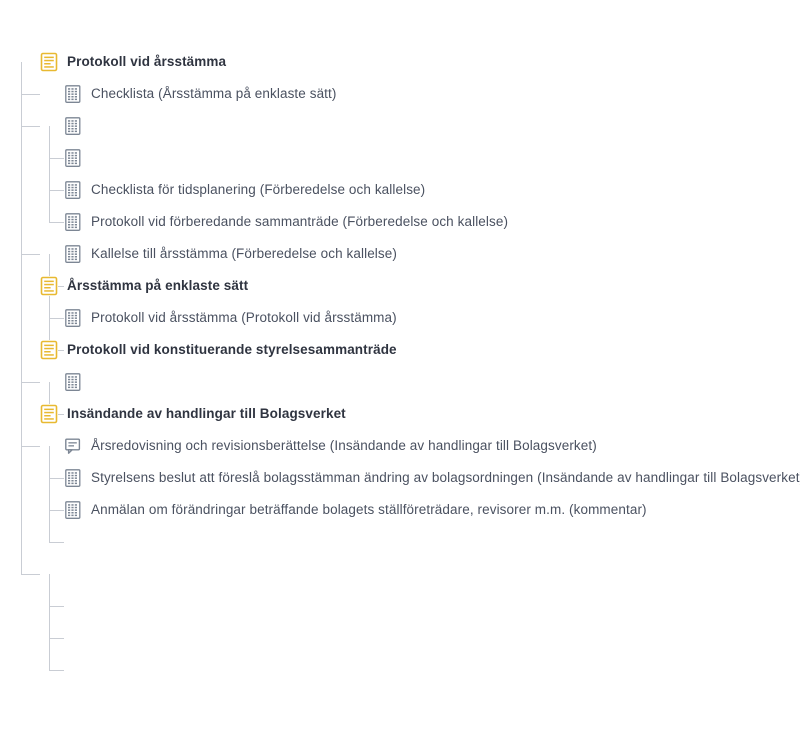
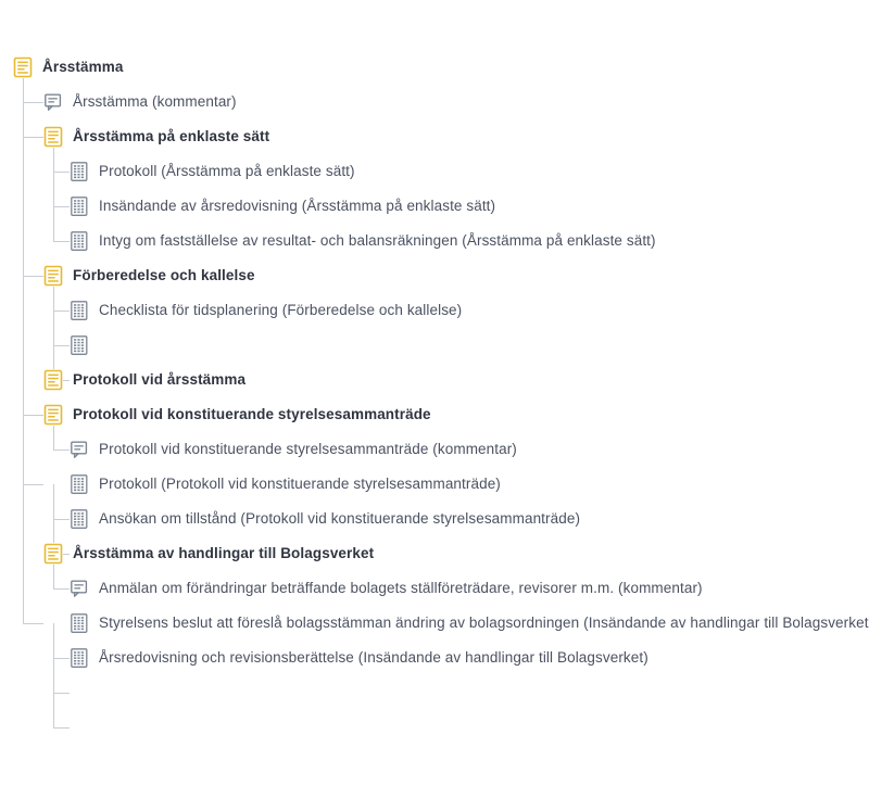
+ Årsstämma
+ Årsstämma (kommentar)
- Protokoll vid årsstämma
+ Årsstämma på enklaste sätt
- Checklista (Årsstämma på enklaste sätt)
+ Protokoll (Årsstämma på enklaste sätt)
+ Insändande av årsredovisning (Årsstämma på enklaste sätt)
+ Intyg om fastställelse av resultat- och balansräkningen (Årsstämma på enklaste sätt)
+ Förberedelse och kallelse
  Checklista för tidsplanering (Förberedelse och kallelse)
- Protokoll vid förberedande sammanträde (Förberedelse och kallelse)
- Kallelse till årsstämma (Förberedelse och kallelse)
- Årsstämma på enklaste sätt
+ Protokoll vid årsstämma
- Protokoll vid årsstämma (Protokoll vid årsstämma)
  Protokoll vid konstituerande styrelsesammanträde
+ Protokoll vid konstituerande styrelsesammanträde (kommentar)
+ Protokoll (Protokoll vid konstituerande styrelsesammanträde)
+ Ansökan om tillstånd (Protokoll vid konstituerande styrelsesammanträde)
- Insändande av handlingar till Bolagsverket
+ Årsstämma av handlingar till Bolagsverket
- Årsredovisning och revisionsberättelse (Insändande av handlingar till Bolagsverket)
+ Anmälan om förändringar beträffande bolagets ställföreträdare, revisorer m.m. (kommentar)
  Styrelsens beslut att föreslå bolagsstämman ändring av bolagsordningen (Insändande av handlingar till Bolagsverket
- Anmälan om förändringar beträffande bolagets ställföreträdare, revisorer m.m. (kommentar)
+ Årsredovisning och revisionsberättelse (Insändande av handlingar till Bolagsverket)
